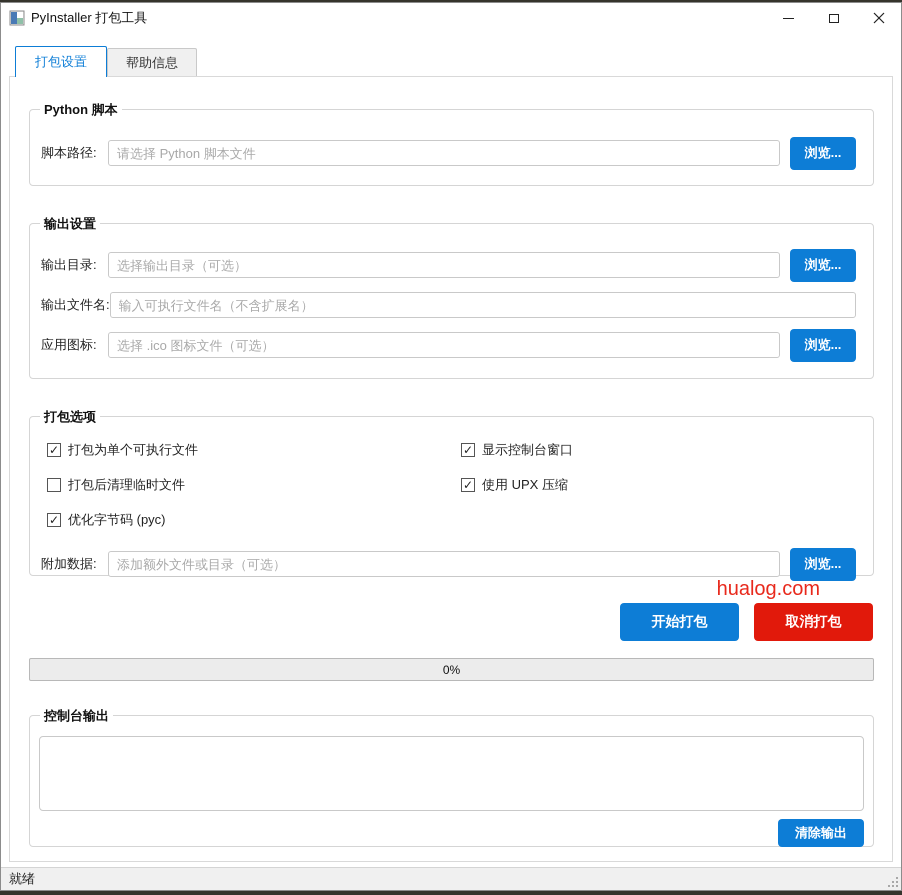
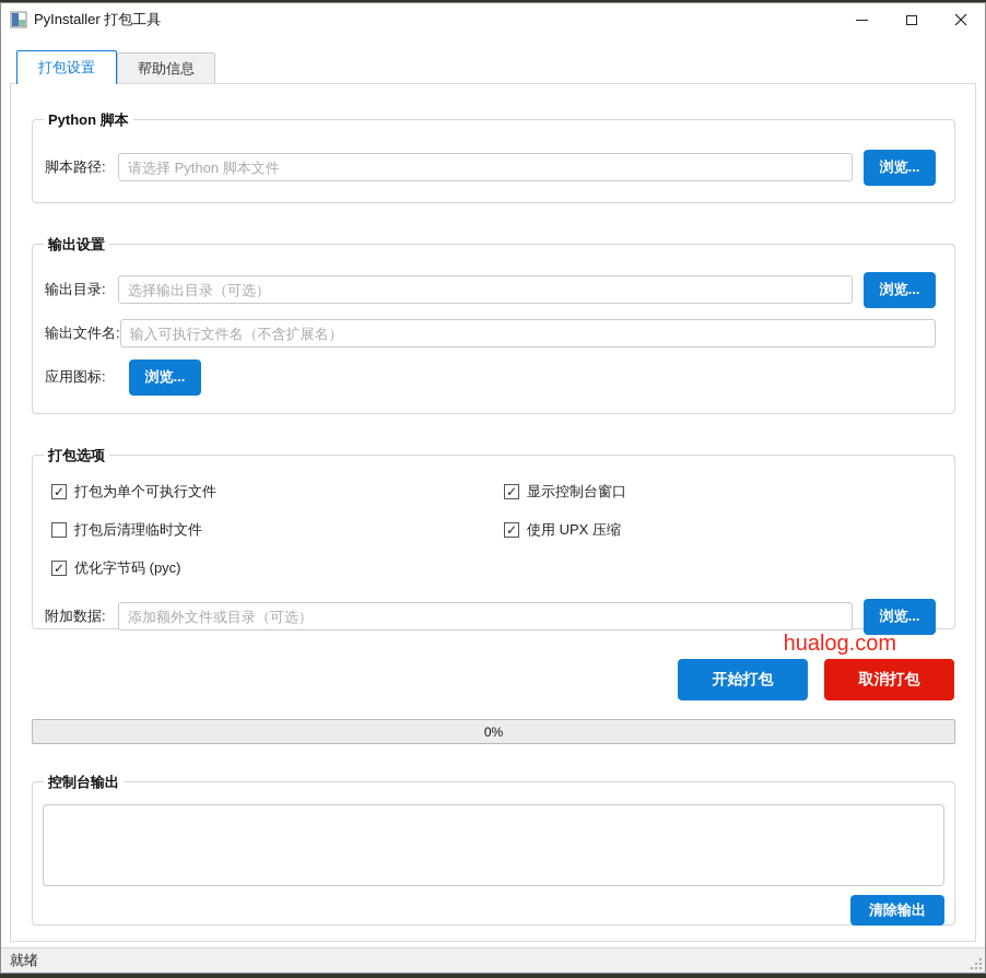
  PyInstaller 打包工具
  打包设置
  帮助信息
  Python 脚本
  脚本路径:
  请选择 Python 脚本文件
  浏览...
  输出设置
  输出目录:
  选择输出目录（可选）
  浏览...
  输出文件名:
  输入可执行文件名（不含扩展名）
  应用图标:
- 选择 .ico 图标文件（可选）
  浏览...
  打包选项
  打包为单个可执行文件
  显示控制台窗口
  打包后清理临时文件
  使用 UPX 压缩
  优化字节码 (pyc)
  附加数据:
  添加额外文件或目录（可选）
  浏览...
  hualog.com
  开始打包
  取消打包
  0%
  控制台输出
  清除输出
  就绪
